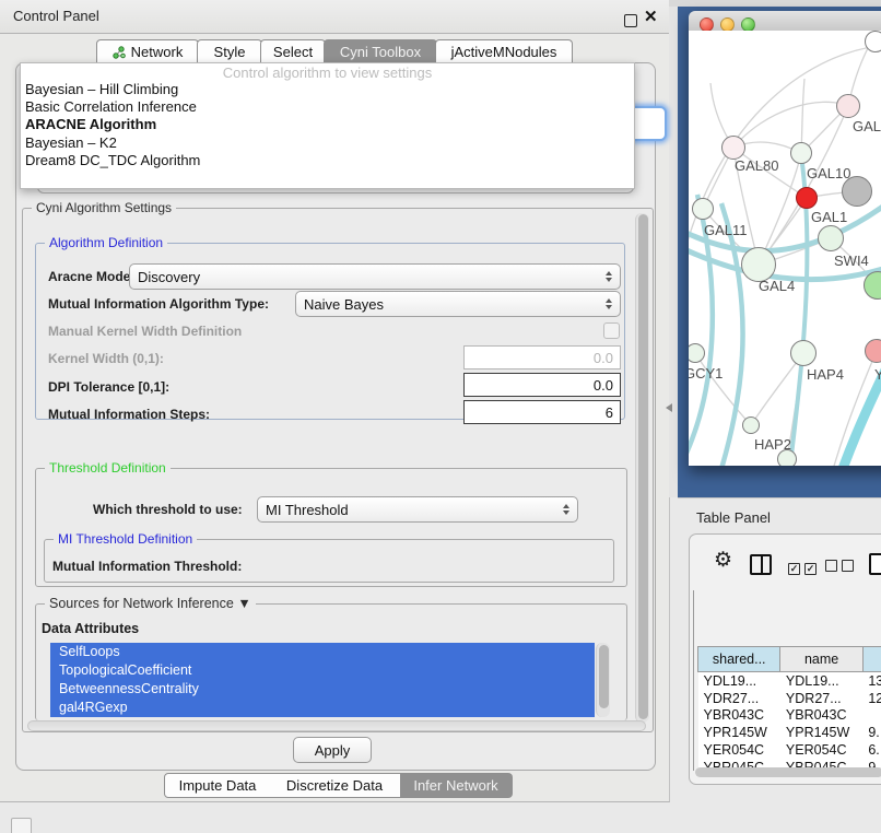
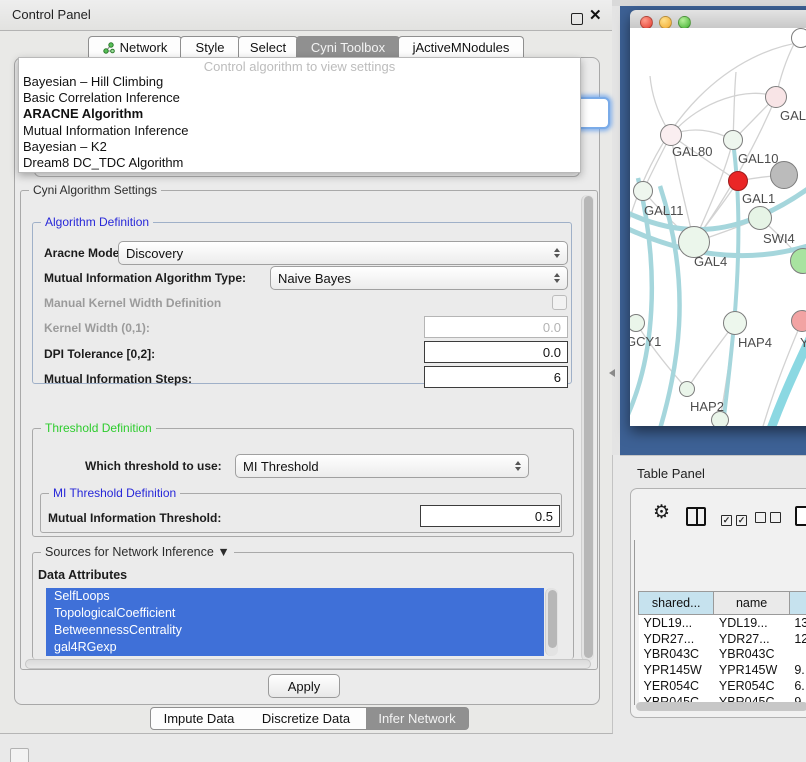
  Control Panel
  ✕
  Network
  Style
  Select
  Cyni Toolbox
  jActiveMNodules
  Control algorithm to view settings
  Bayesian – Hill Climbing
  Basic Correlation Inference
  ARACNE Algorithm
+ Mutual Information Inference
  Bayesian – K2
  Dream8 DC_TDC Algorithm
  Cyni Algorithm Settings
  Algorithm Definition
  Aracne Mode
  Discovery
  Mutual Information Algorithm Type:
  Naive Bayes
  Manual Kernel Width Definition
  Kernel Width (0,1):
  0.0
- DPI Tolerance [0,1]:
+ DPI Tolerance [0,2]:
  0.0
  Mutual Information Steps:
  6
  Threshold Definition
  Which threshold to use:
  MI Threshold
  MI Threshold Definition
  Mutual Information Threshold:
+ 0.5
  Sources for Network Inference ▼
  Data Attributes
  SelfLoops
  TopologicalCoefficient
  BetweennessCentrality
  gal4RGexp
  Apply
  Impute Data
  Discretize Data
  Infer Network
  GAL
  GAL80
  GAL10
  GAL1
  GAL11
  SWI4
  GAL4
  GCY1
  HAP4
  Y
  HAP2
  Table Panel
  ⚙
  ✓ ✓
  shared...	name
  YDL19...	YDL19...	13
  YDR27...	YDR27...	12
  YBR043C	YBR043C
  YPR145W	YPR145W	9.
  YER054C	YER054C	6.
